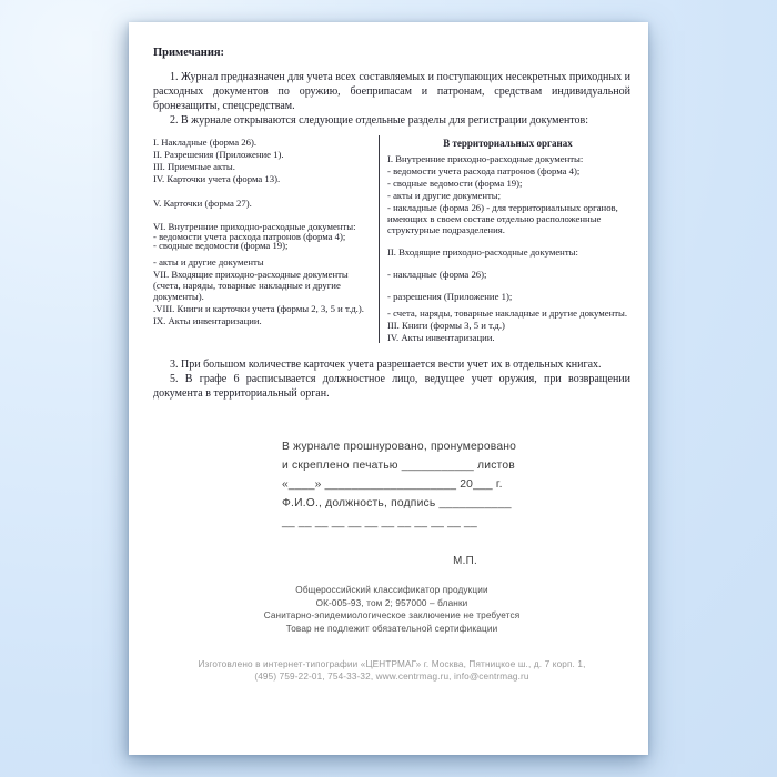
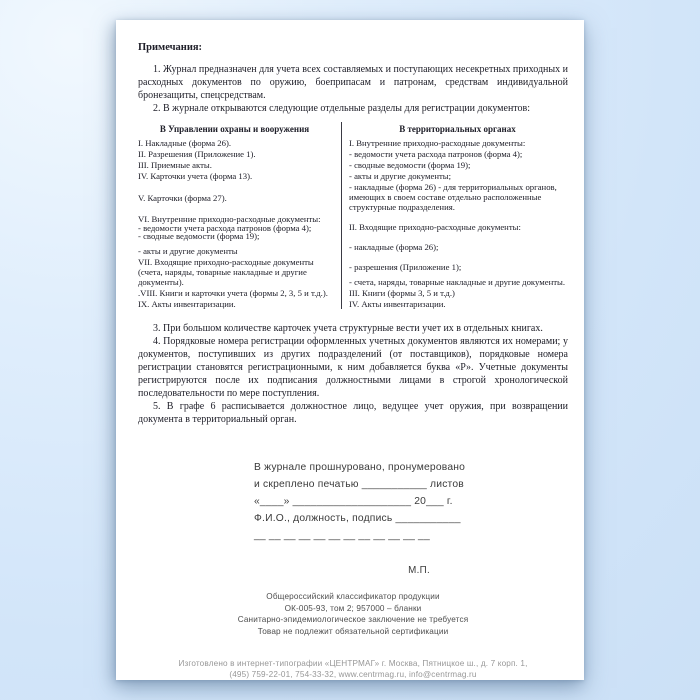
  Примечания:
  1. Журнал предназначен для учета всех составляемых и поступающих несекретных приходных и расходных документов по оружию, боеприпасам и патронам, средствам индивидуальной бронезащиты, спецсредствам.
  2. В журнале открываются следующие отдельные разделы для регистрации документов:
+ В Управлении охраны и вооружения
  I. Накладные (форма 26).
  II. Разрешения (Приложение 1).
  III. Приемные акты.
  IV. Карточки учета (форма 13).
  V. Карточки (форма 27).
  VI. Внутренние приходно-расходные документы:
  - ведомости учета расхода патронов (форма 4);
  - сводные ведомости (форма 19);
  - акты и другие документы
  VII. Входящие приходно-расходные документы (счета, наряды, товарные накладные и другие документы).
  .VIII. Книги и карточки учета (формы 2, 3, 5 и т.д.).
  IX. Акты инвентаризации.
  В территориальных органах
  I. Внутренние приходно-расходные документы:
  - ведомости учета расхода патронов (форма 4);
  - сводные ведомости (форма 19);
  - акты и другие документы;
  - накладные (форма 26) - для территориальных органов, имеющих в своем составе отдельно расположенные структурные подразделения.
  II. Входящие приходно-расходные документы:
  - накладные (форма 26);
  - разрешения (Приложение 1);
  - счета, наряды, товарные накладные и другие документы.
  III. Книги (формы 3, 5 и т.д.)
  IV. Акты инвентаризации.
- 3. При большом количестве карточек учета разрешается вести учет их в отдельных книгах.
+ 3. При большом количестве карточек учета структурные вести учет их в отдельных книгах.
+ 4. Порядковые номера регистрации оформленных учетных документов являются их номерами; у документов, поступивших из других подразделений (от поставщиков), порядковые номера регистрации становятся регистрационными, к ним добавляется буква «Р». Учетные документы регистрируются после их подписания должностными лицами в строгой хронологической последовательности по мере поступления.
  5. В графе 6 расписывается должностное лицо, ведущее учет оружия, при возвращении документа в территориальный орган.
  В журнале прошнуровано, пронумеровано
  и скреплено печатью ___________ листов
  «____» ____________________ 20___ г.
  Ф.И.О., должность, подпись ___________
  __ __ __ __ __ __ __ __ __ __ __ __
  М.П.
  Общероссийский классификатор продукции
  ОК-005-93, том 2; 957000 – бланки
  Санитарно-эпидемиологическое заключение не требуется
  Товар не подлежит обязательной сертификации
  Изготовлено в интернет-типографии «ЦЕНТРМАГ» г. Москва, Пятницкое ш., д. 7 корп. 1,
  (495) 759-22-01, 754-33-32, www.centrmag.ru, info@centrmag.ru
